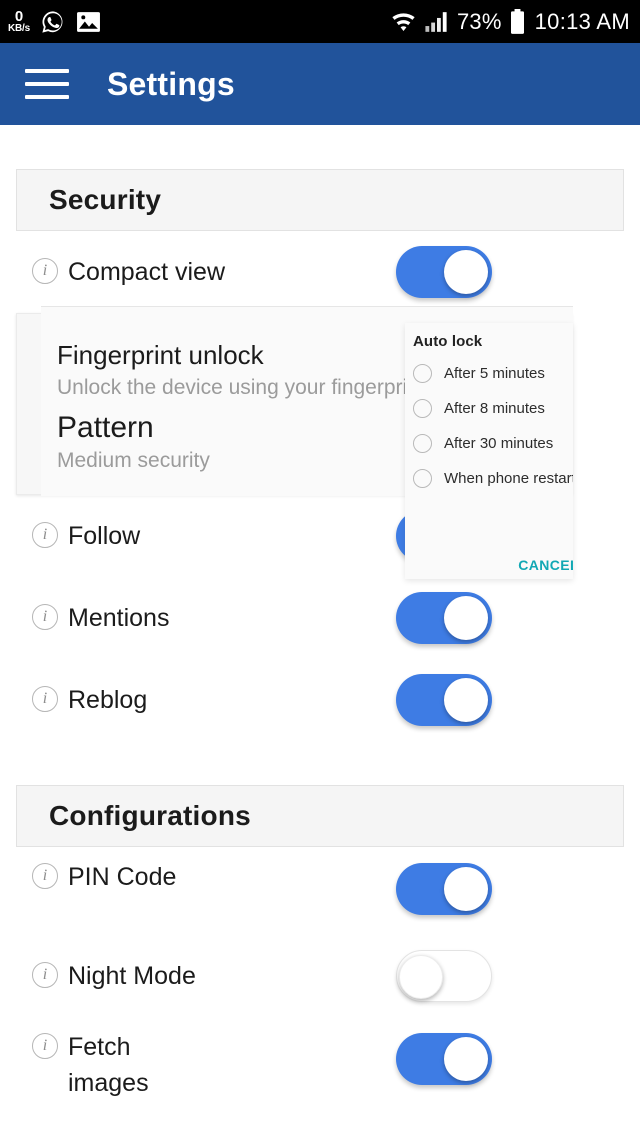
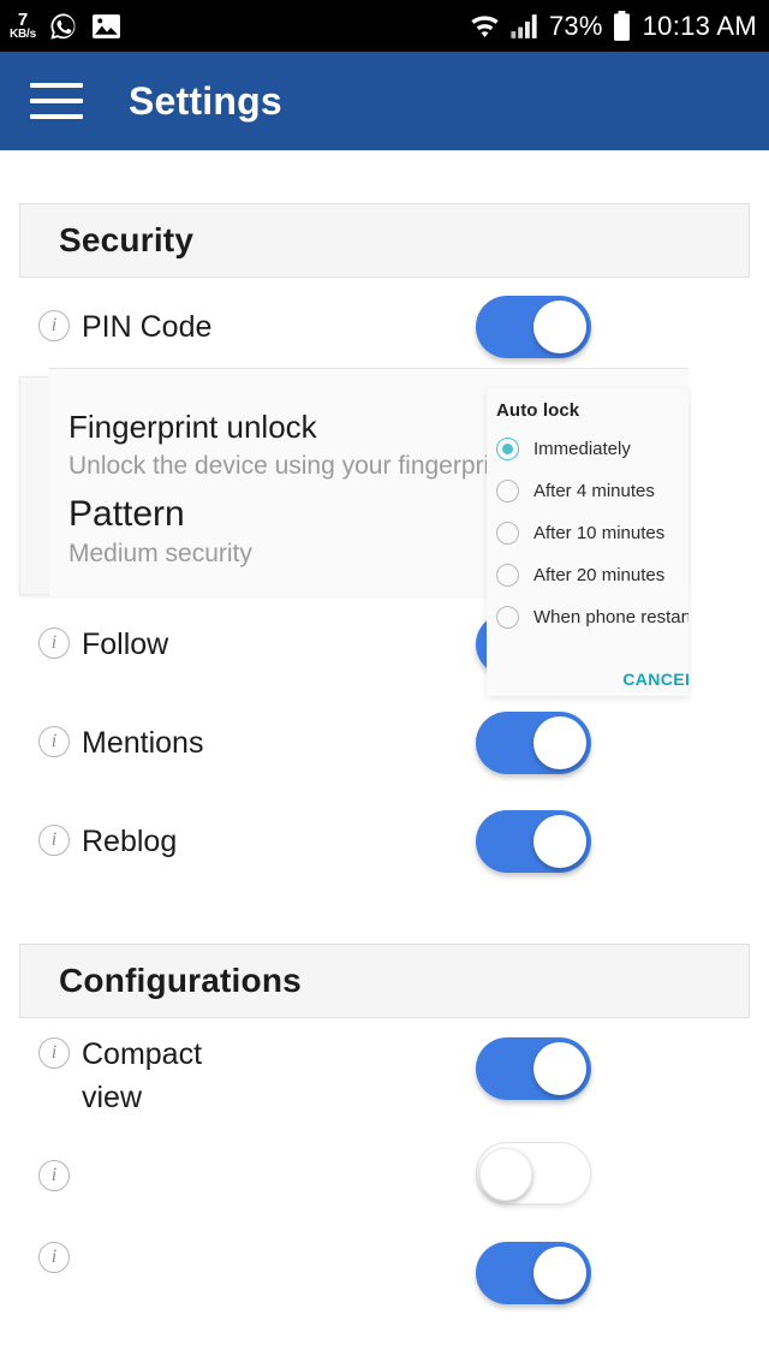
- 0
+ 7
  KB/s
  73%
  10:13 AM
  Settings
  Security
  i
- Compact view
+ PIN Code
  i
  Follow
  i
  Mentions
  i
  Reblog
  Configurations
  i
- PIN Code
+ Compact view
  i
- Night Mode
  i
- Fetch images
  Fingerprint unlock
  Unlock the device using your fingerpr
  Pattern
  Medium security
  Auto lock
+ Immediately
- After 5 minutes
+ After 4 minutes
- After 8 minutes
+ After 10 minutes
- After 30 minutes
+ After 20 minutes
  When phone restar
  CANCE
